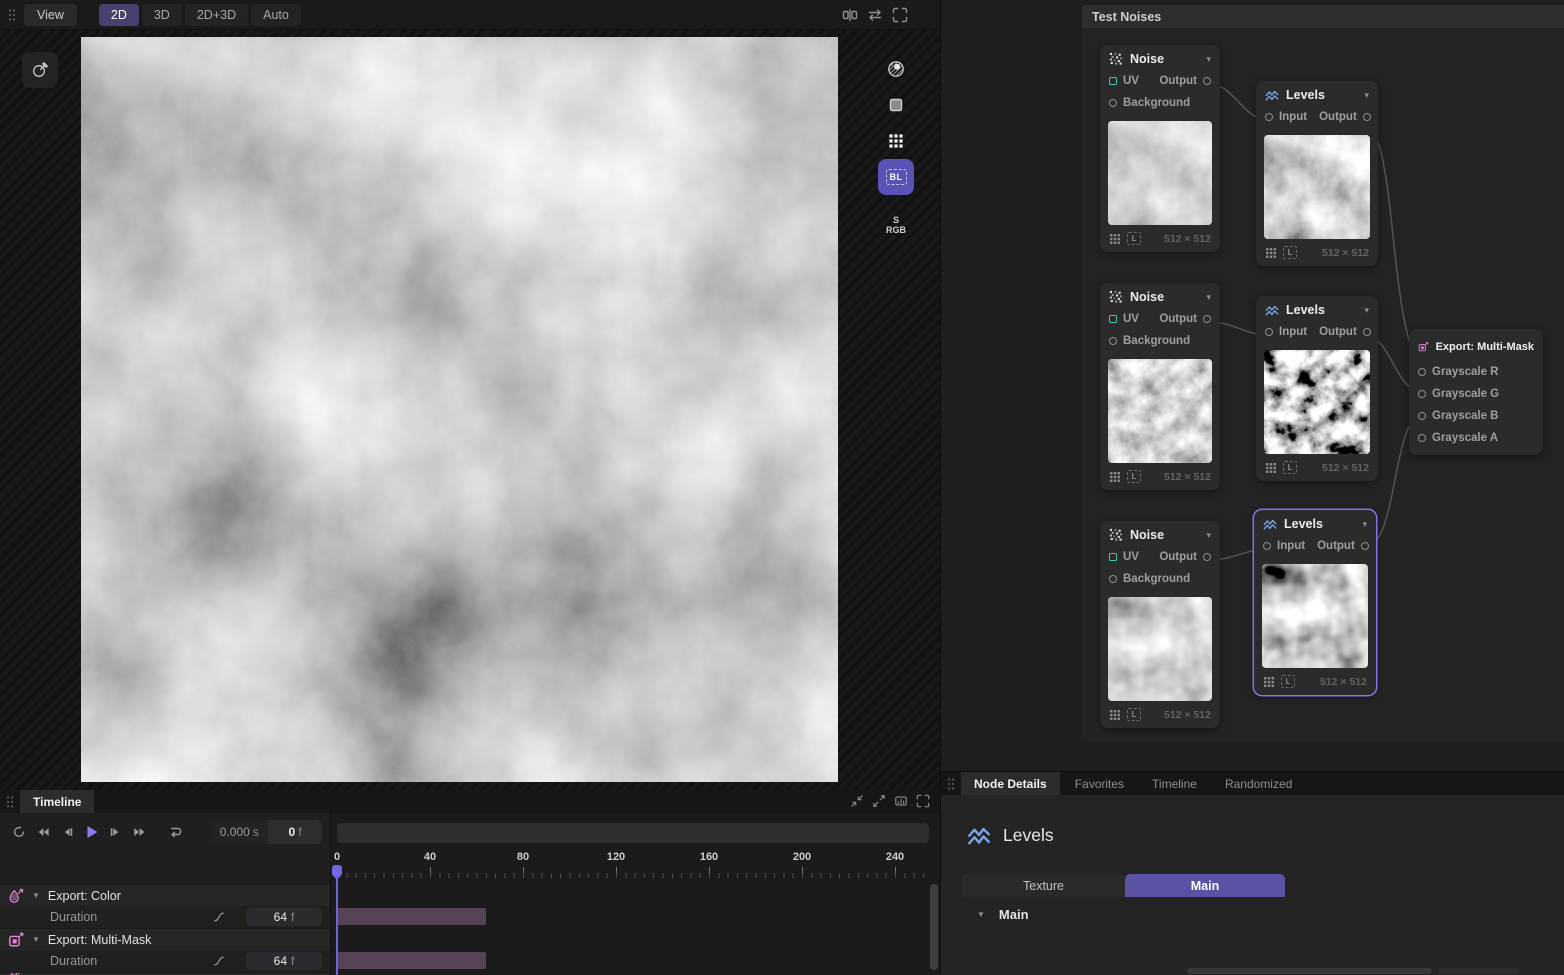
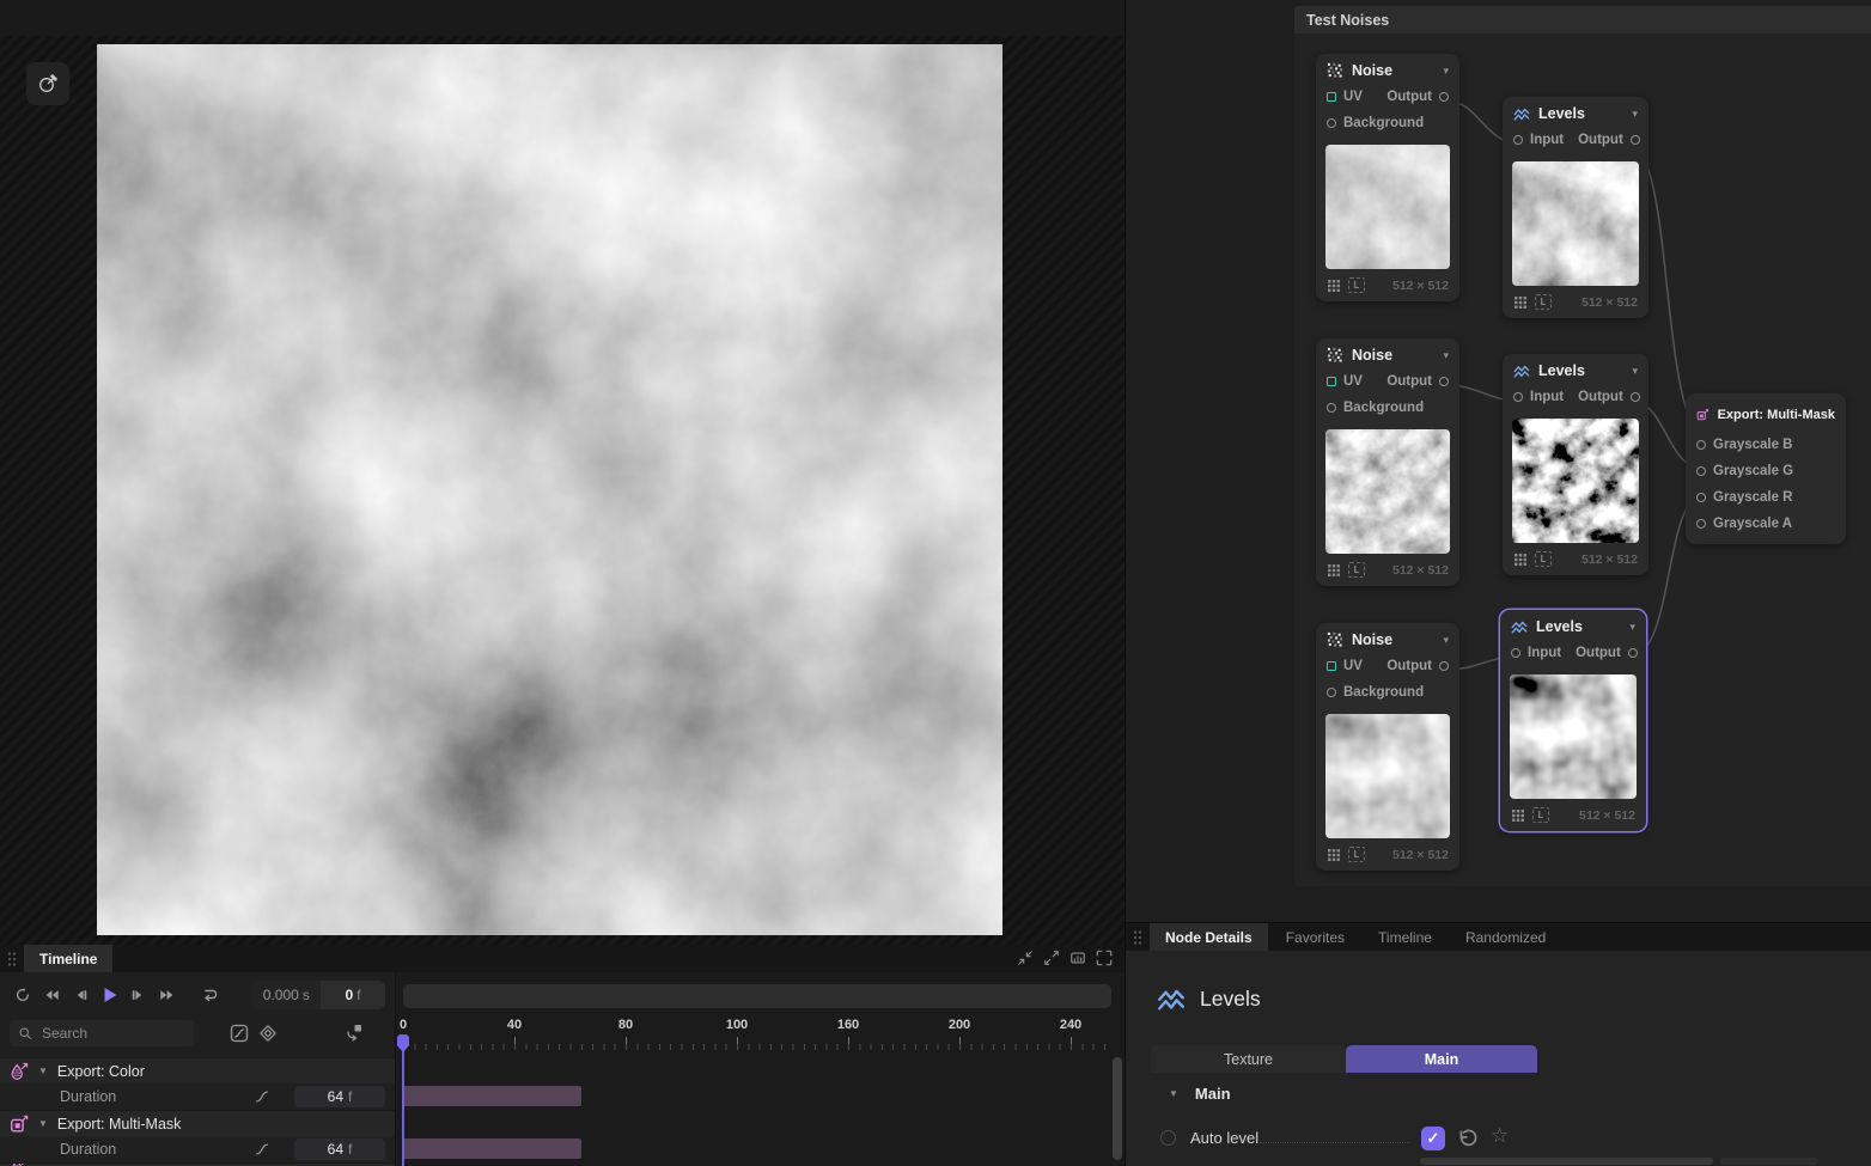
- View
- 2D
- 3D
- 2D+3D
- Auto
- BL
- S
- RGB
  Test Noises
  Noise
  ▾
  UV
  Output
  Background
  L
  512 × 512
  Levels
  ▾
  Input
  Output
  L
  512 × 512
  Noise
  ▾
  UV
  Output
  Background
  L
  512 × 512
  Levels
  ▾
  Input
  Output
  L
  512 × 512
  Noise
  ▾
  UV
  Output
  Background
  L
  512 × 512
  Levels
  ▾
  Input
  Output
  L
  512 × 512
  Export: Multi-Mask
- Grayscale R
+ Grayscale B
  Grayscale G
- Grayscale B
+ Grayscale R
  Grayscale A
  Timeline
  0.000
  s
  0
  f
+ Search
  ▼
  Export: Color
  Duration
  64
  f
  ▼
  Export: Multi-Mask
  Duration
  64
  f
  0
  40
  80
- 120
+ 100
  160
  200
  240
  Node Details
  Favorites
  Timeline
  Randomized
  Levels
  Texture
  Main
  ▼
  Main
+ Auto level
+ ✓
+ ☆
